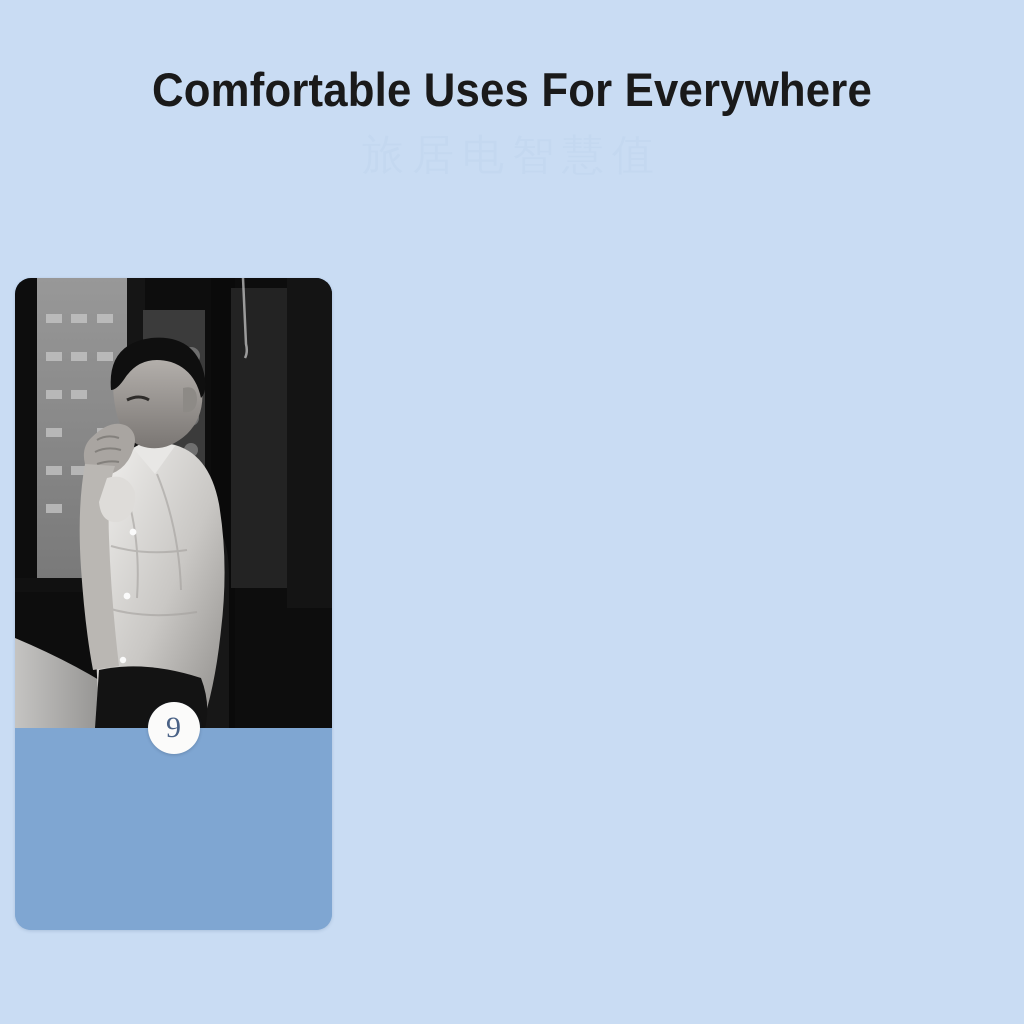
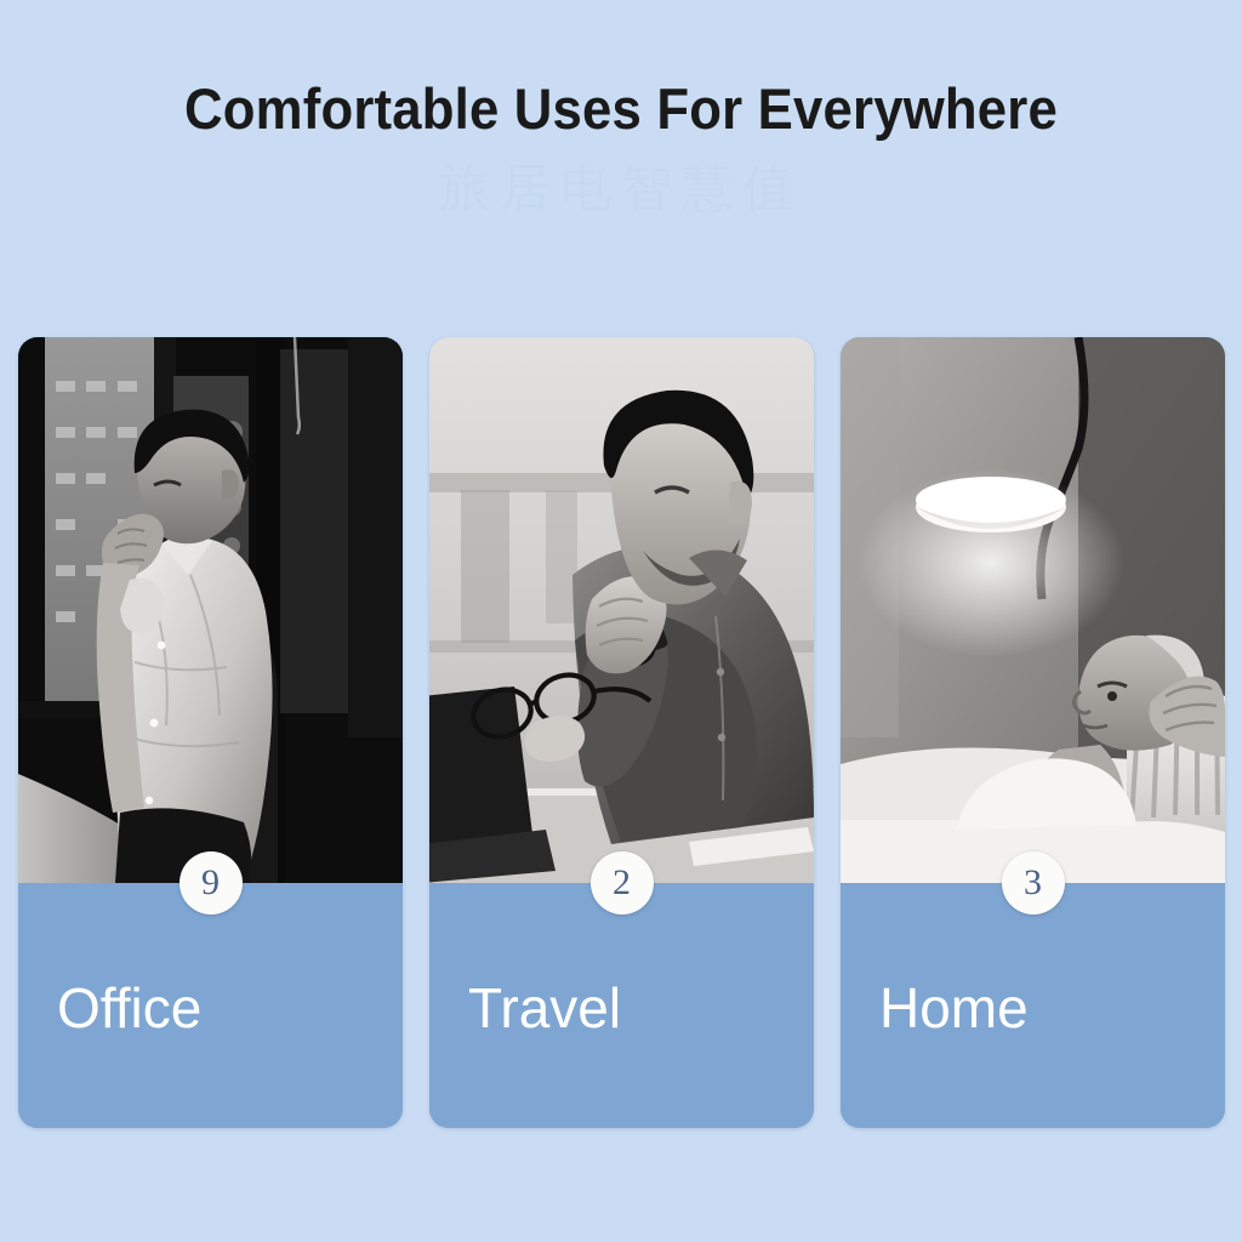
  Comfortable Uses For Everywhere
  9
+ Office
+ 2
+ Travel
+ 3
+ Home
